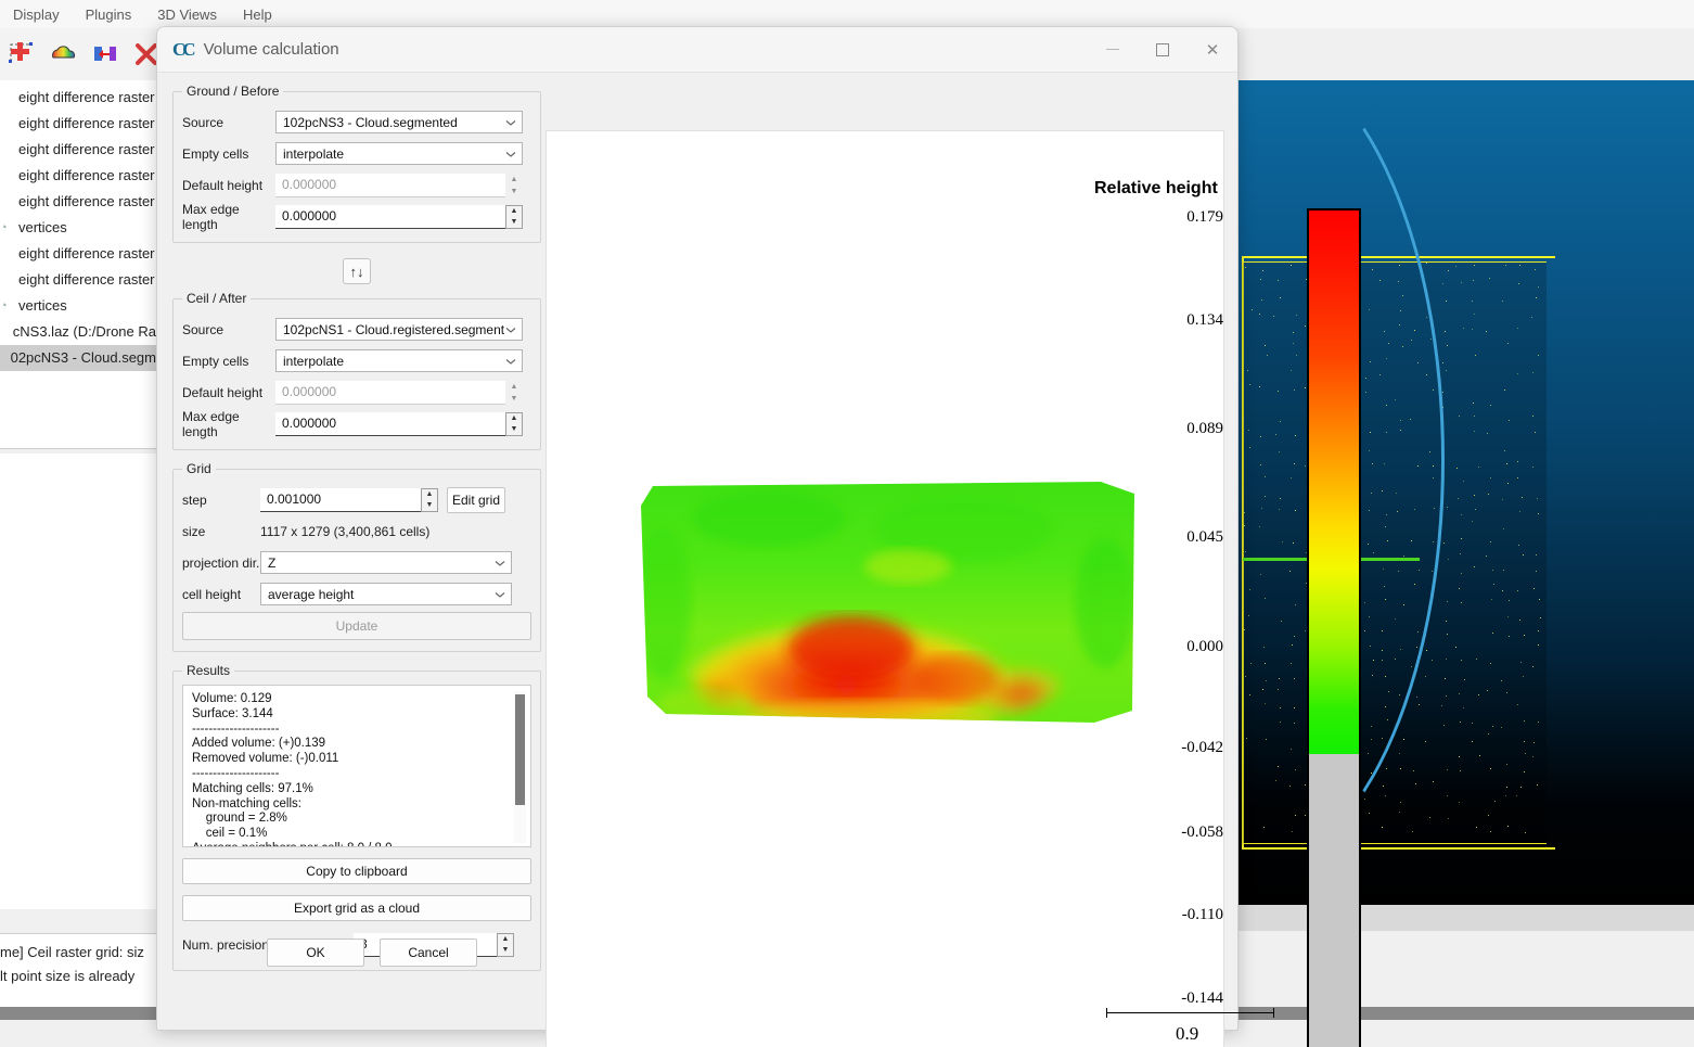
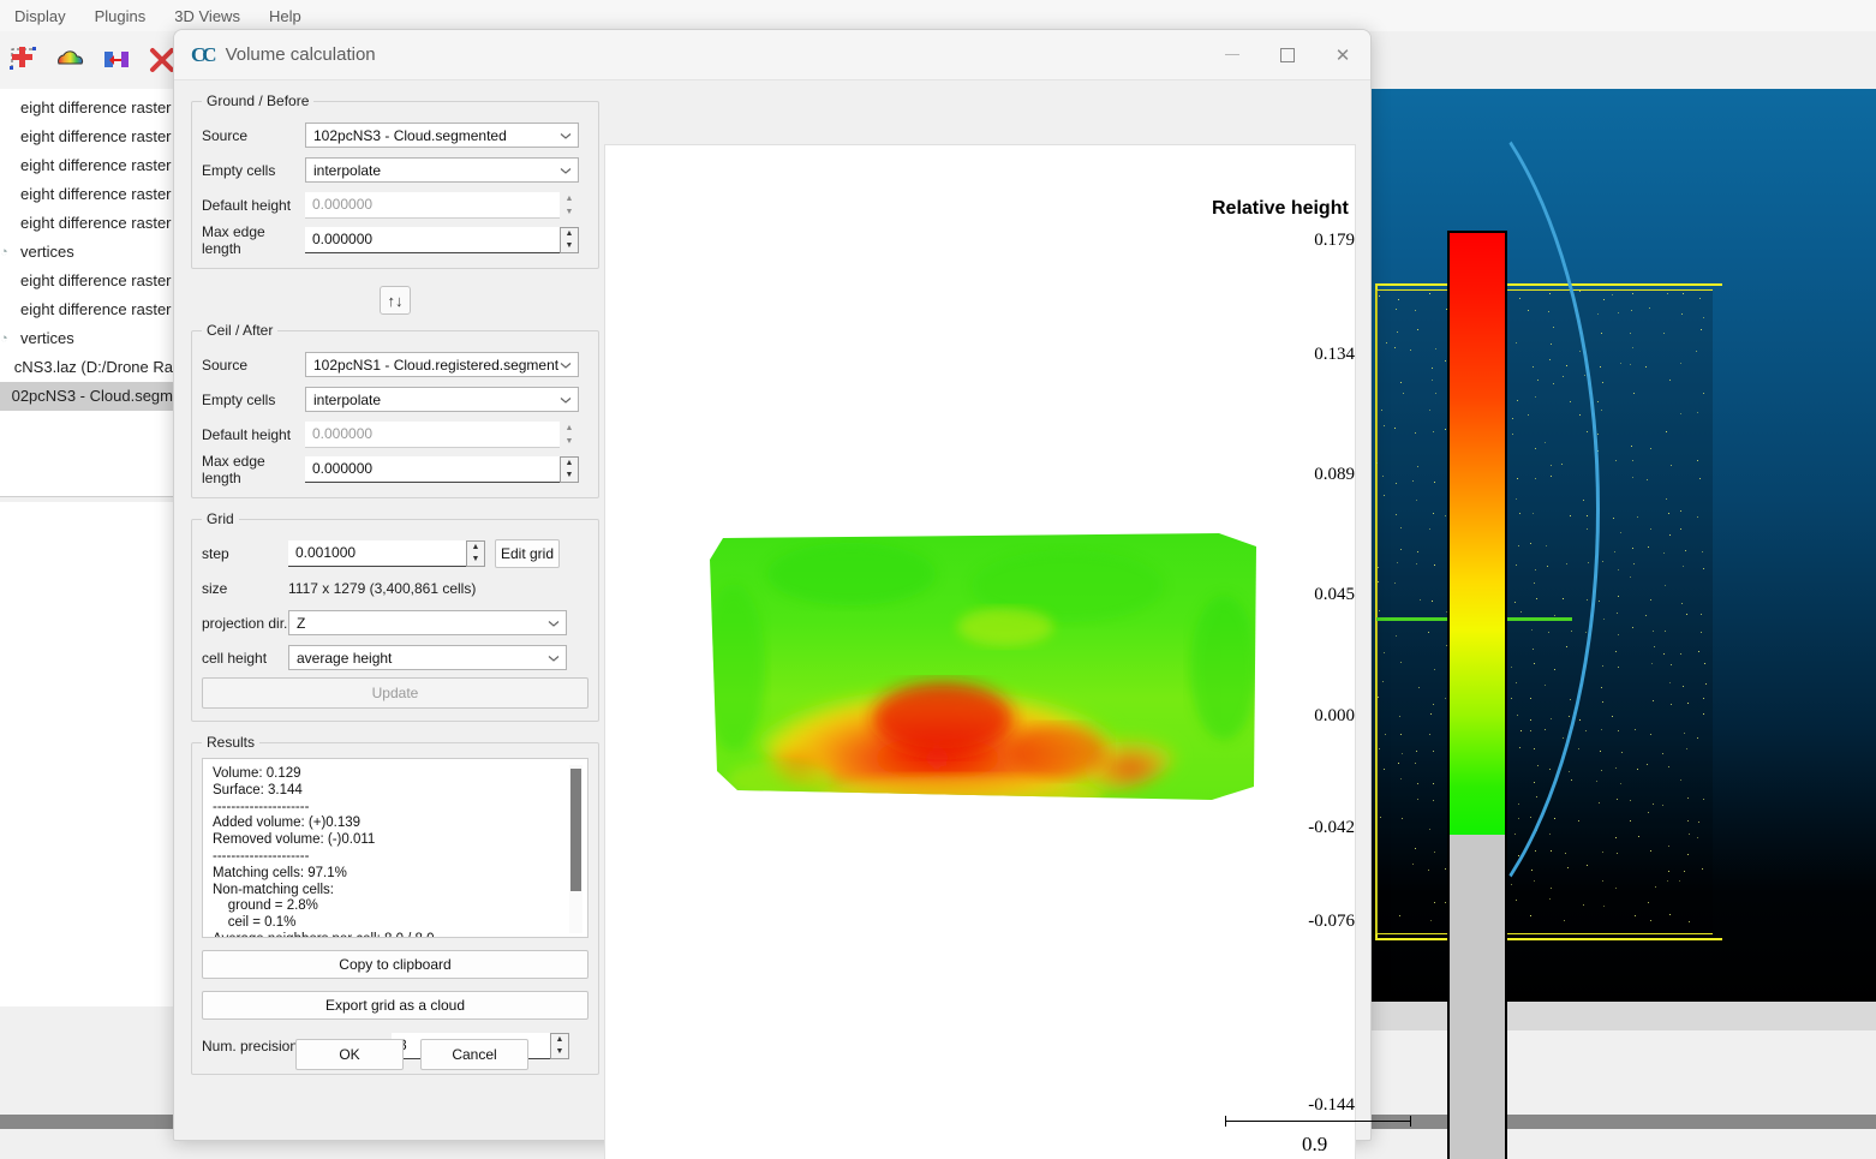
  Display
  Plugins
  3D Views
  Help
  eight difference raster
  eight difference raster
  eight difference raster
  eight difference raster
  eight difference raster
  ◔
  vertices
  eight difference raster
  eight difference raster
  ◔
  vertices
  cNS3.laz (D:/Drone Ra
  02pcNS3 - Cloud.segm
- me] Ceil raster grid: siz
- lt point size is already
  CC
  Volume calculation
  ✕
  Ground / Before
  Source
  102pcNS3 - Cloud.segmented
  Empty cells
  interpolate
  Default height
  0.000000
  Max edge length
  0.000000
  ↑↓
  Ceil / After
  Source
  102pcNS1 - Cloud.registered.segment
  Empty cells
  interpolate
  Default height
  0.000000
  Max edge length
  0.000000
  Grid
  step
  0.001000
  Edit grid
  size
  1117 x 1279 (3,400,861 cells)
  projection dir.
  Z
  cell height
  average height
  Update
  Results
  Volume: 0.129
  Surface: 3.144
  ---------------------
  Added volume: (+)0.139
  Removed volume: (-)0.011
  ---------------------
  Matching cells: 97.1%
  Non-matching cells:
  ground = 2.8%
  ceil = 0.1%
  Copy to clipboard
  Export grid as a cloud
  Num. precision
  OK
  Cancel
  Relative height
  0.179
  0.134
  0.089
  0.045
  0.000
  -0.042
- -0.058
+ -0.076
- -0.110
  -0.144
  0.9
